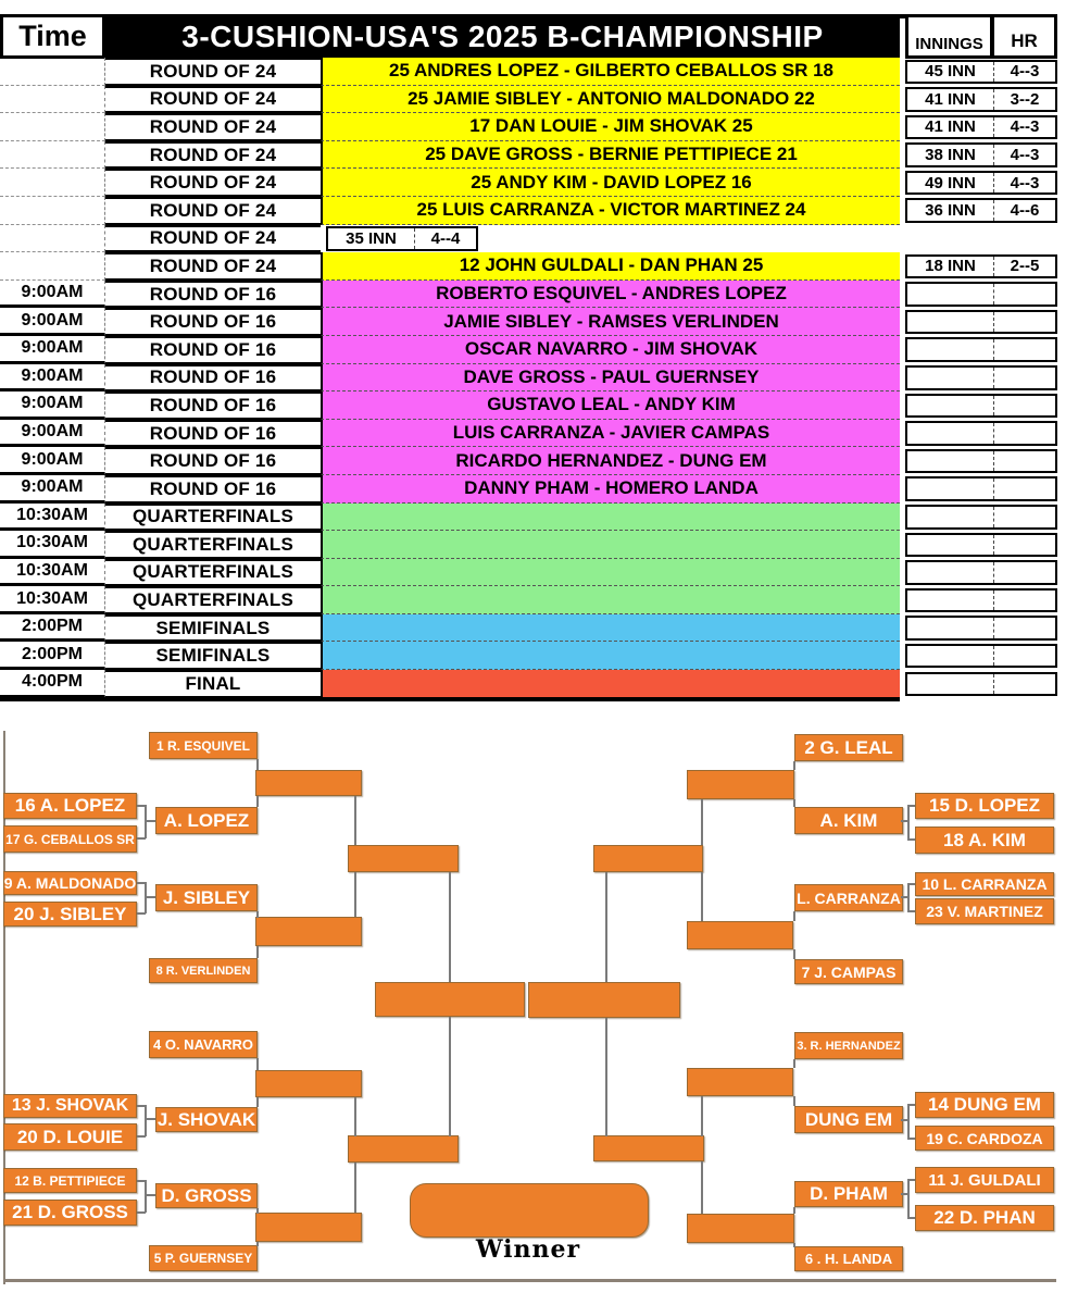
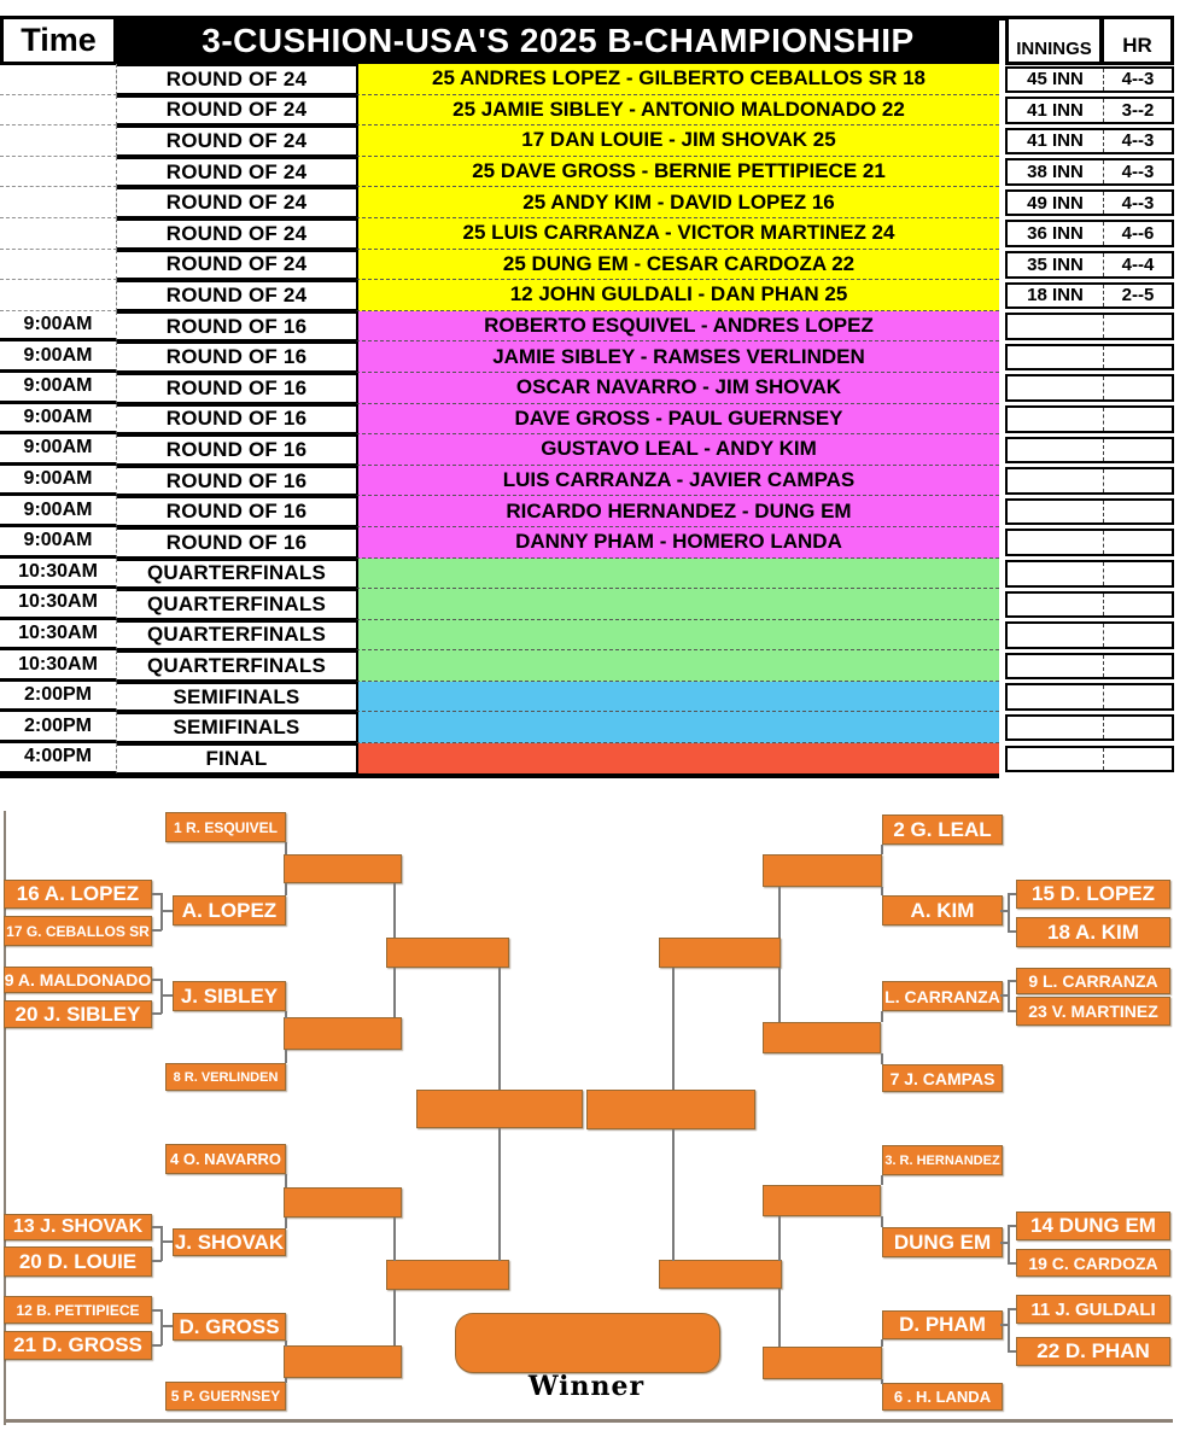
  Time
  3-CUSHION-USA'S 2025 B-CHAMPIONSHIP
  INNINGS
  HR
  ROUND OF 24
  25 ANDRES LOPEZ - GILBERTO CEBALLOS SR 18
  45 INN
  4--3
  ROUND OF 24
  25 JAMIE SIBLEY - ANTONIO MALDONADO 22
  41 INN
  3--2
  ROUND OF 24
  17 DAN LOUIE - JIM SHOVAK 25
  41 INN
  4--3
  ROUND OF 24
  25 DAVE GROSS - BERNIE PETTIPIECE 21
  38 INN
  4--3
  ROUND OF 24
  25 ANDY KIM - DAVID LOPEZ 16
  49 INN
  4--3
  ROUND OF 24
  25 LUIS CARRANZA - VICTOR MARTINEZ 24
  36 INN
  4--6
  ROUND OF 24
+ 25 DUNG EM - CESAR CARDOZA 22
  35 INN
  4--4
  ROUND OF 24
  12 JOHN GULDALI - DAN PHAN 25
  18 INN
  2--5
  9:00AM
  ROUND OF 16
  ROBERTO ESQUIVEL - ANDRES LOPEZ
  9:00AM
  ROUND OF 16
  JAMIE SIBLEY - RAMSES VERLINDEN
  9:00AM
  ROUND OF 16
  OSCAR NAVARRO - JIM SHOVAK
  9:00AM
  ROUND OF 16
  DAVE GROSS - PAUL GUERNSEY
  9:00AM
  ROUND OF 16
  GUSTAVO LEAL - ANDY KIM
  9:00AM
  ROUND OF 16
  LUIS CARRANZA - JAVIER CAMPAS
  9:00AM
  ROUND OF 16
  RICARDO HERNANDEZ - DUNG EM
  9:00AM
  ROUND OF 16
  DANNY PHAM - HOMERO LANDA
  10:30AM
  QUARTERFINALS
  10:30AM
  QUARTERFINALS
  10:30AM
  QUARTERFINALS
  10:30AM
  QUARTERFINALS
  2:00PM
  SEMIFINALS
  2:00PM
  SEMIFINALS
  4:00PM
  FINAL
  16 A. LOPEZ
  17 G. CEBALLOS SR
  9 A. MALDONADO
  20 J. SIBLEY
  13 J. SHOVAK
  20 D. LOUIE
  12 B. PETTIPIECE
  21 D. GROSS
  1 R. ESQUIVEL
  A. LOPEZ
  J. SIBLEY
  8 R. VERLINDEN
  4 O. NAVARRO
  J. SHOVAK
  D. GROSS
  5 P. GUERNSEY
  2 G. LEAL
  A. KIM
  L. CARRANZA
  7 J. CAMPAS
  3. R. HERNANDEZ
  DUNG EM
  D. PHAM
  6 . H. LANDA
  15 D. LOPEZ
  18 A. KIM
- 10 L. CARRANZA
+ 9 L. CARRANZA
  23 V. MARTINEZ
  14 DUNG EM
  19 C. CARDOZA
  11 J. GULDALI
  22 D. PHAN
  Winner
